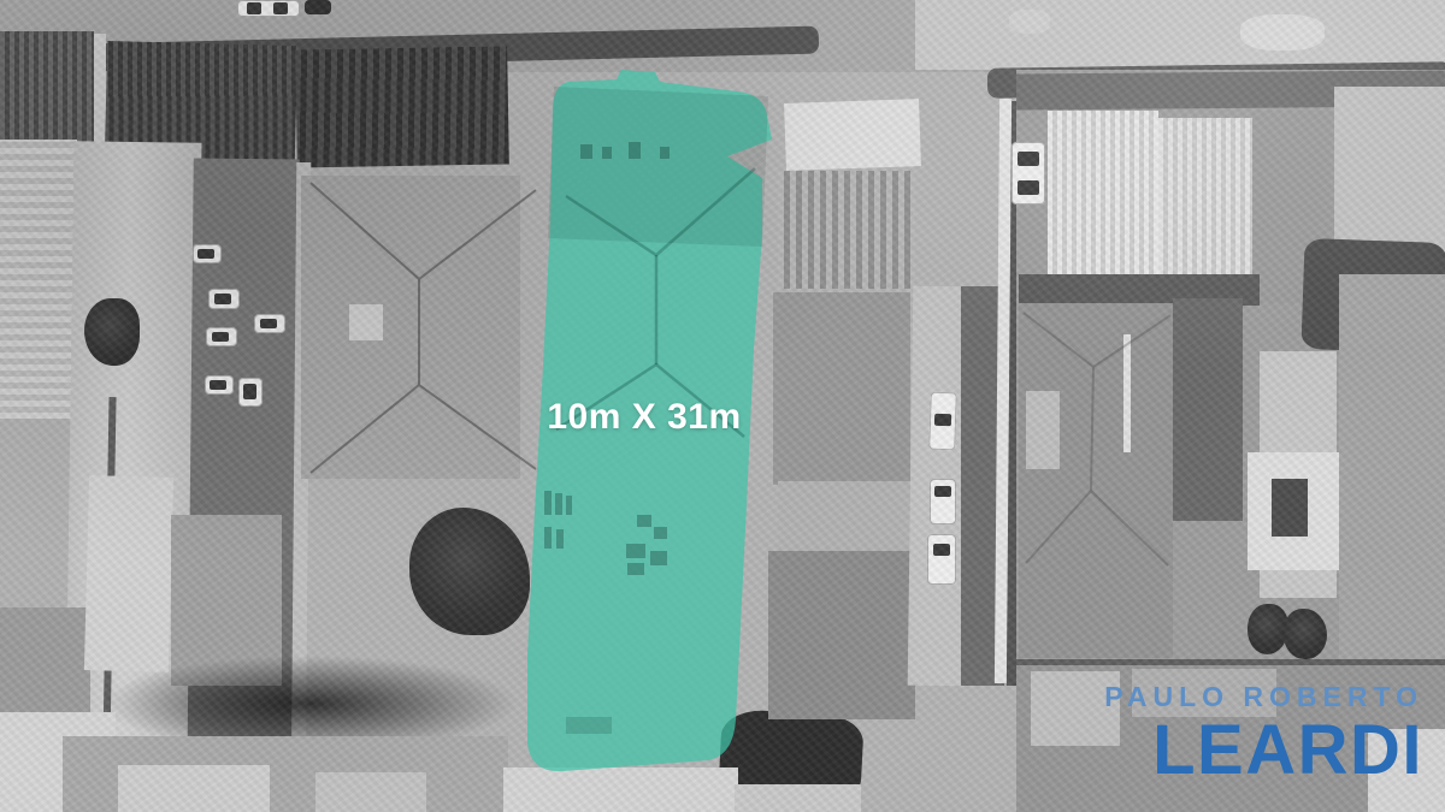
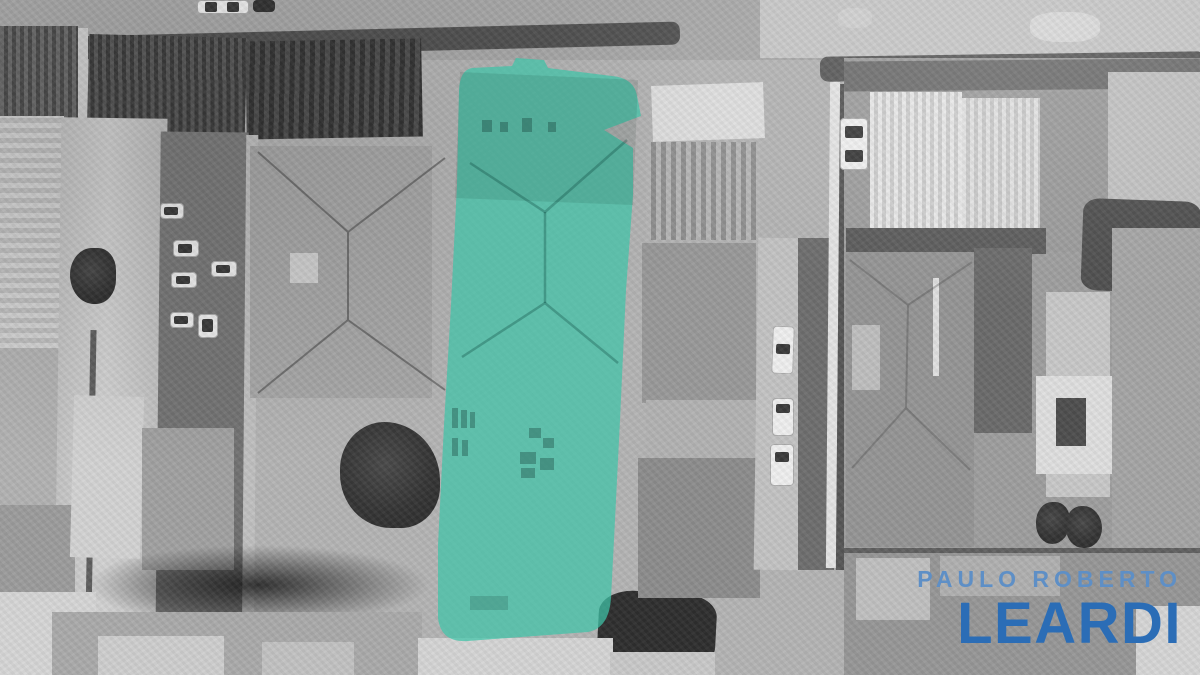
- 10m X 31m
  PAULO ROBERTO
  LEARDI
